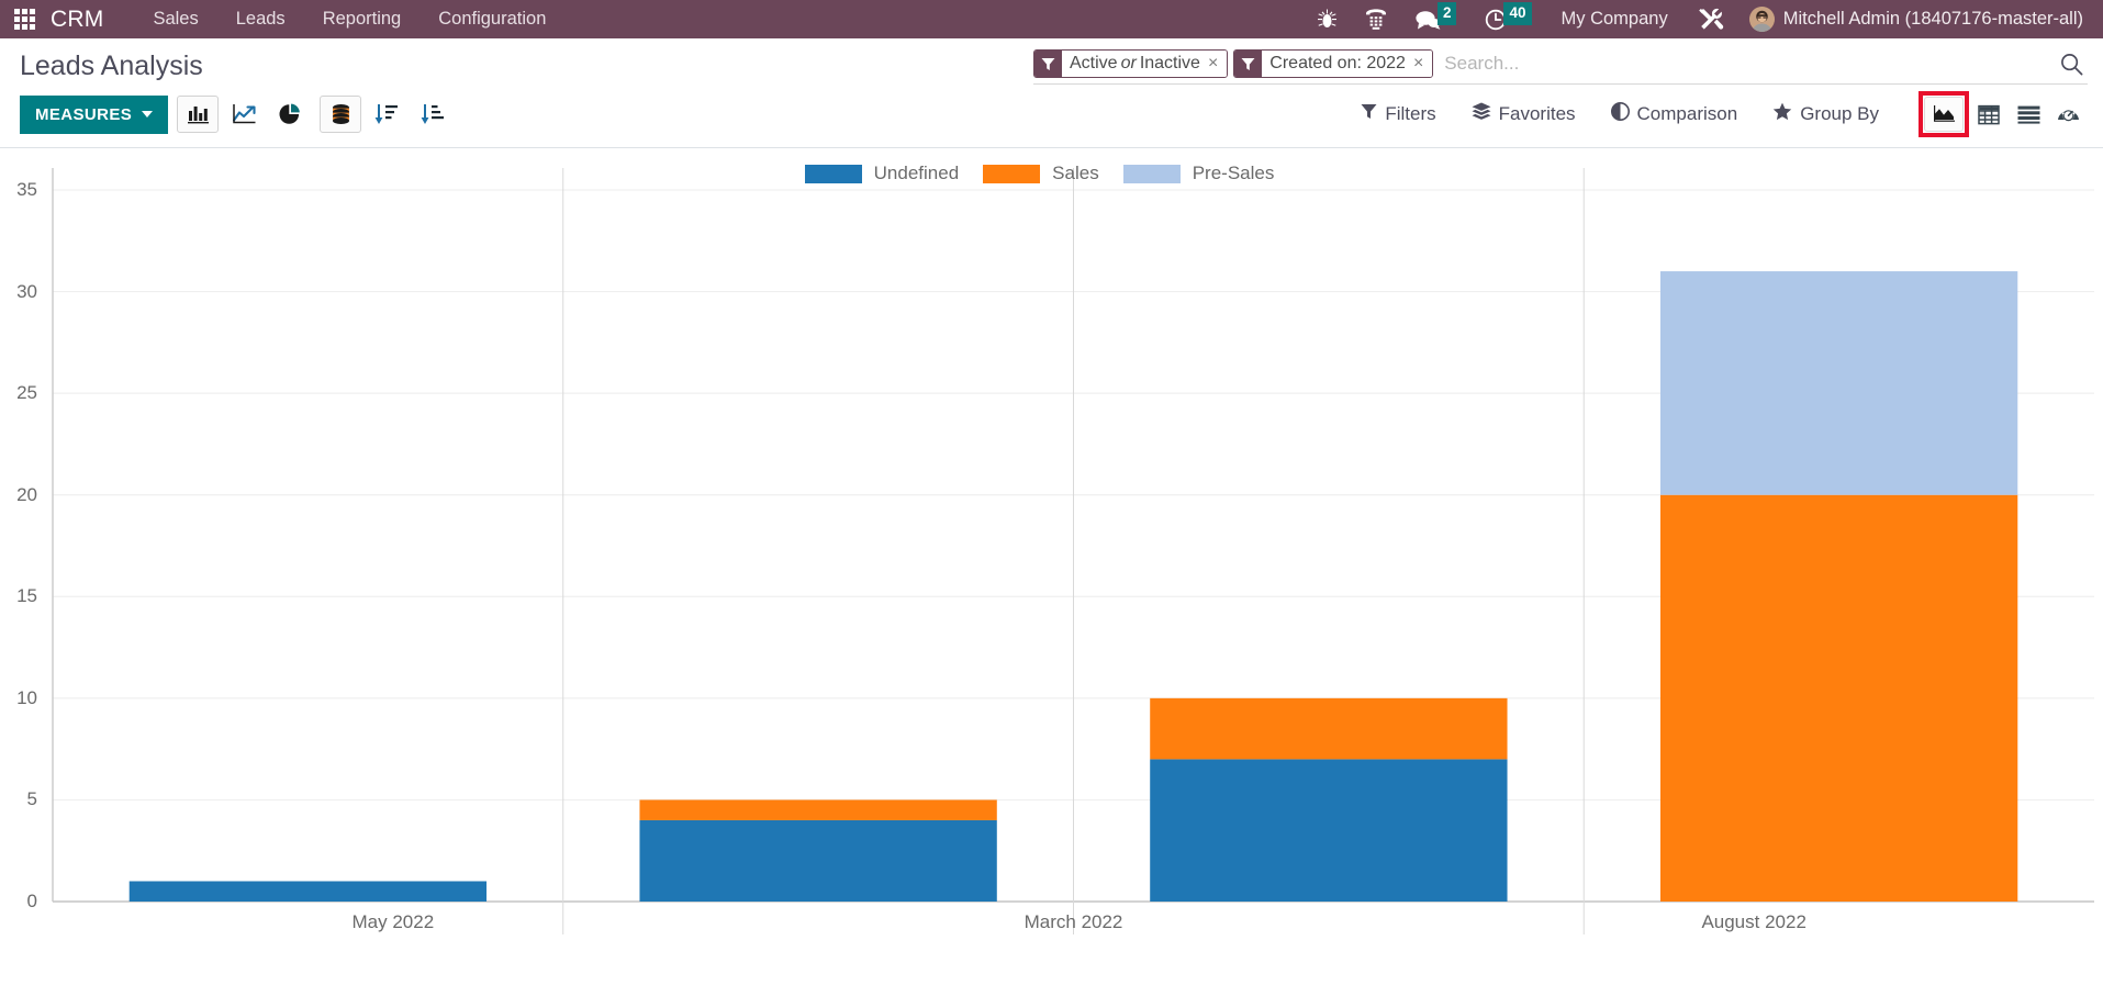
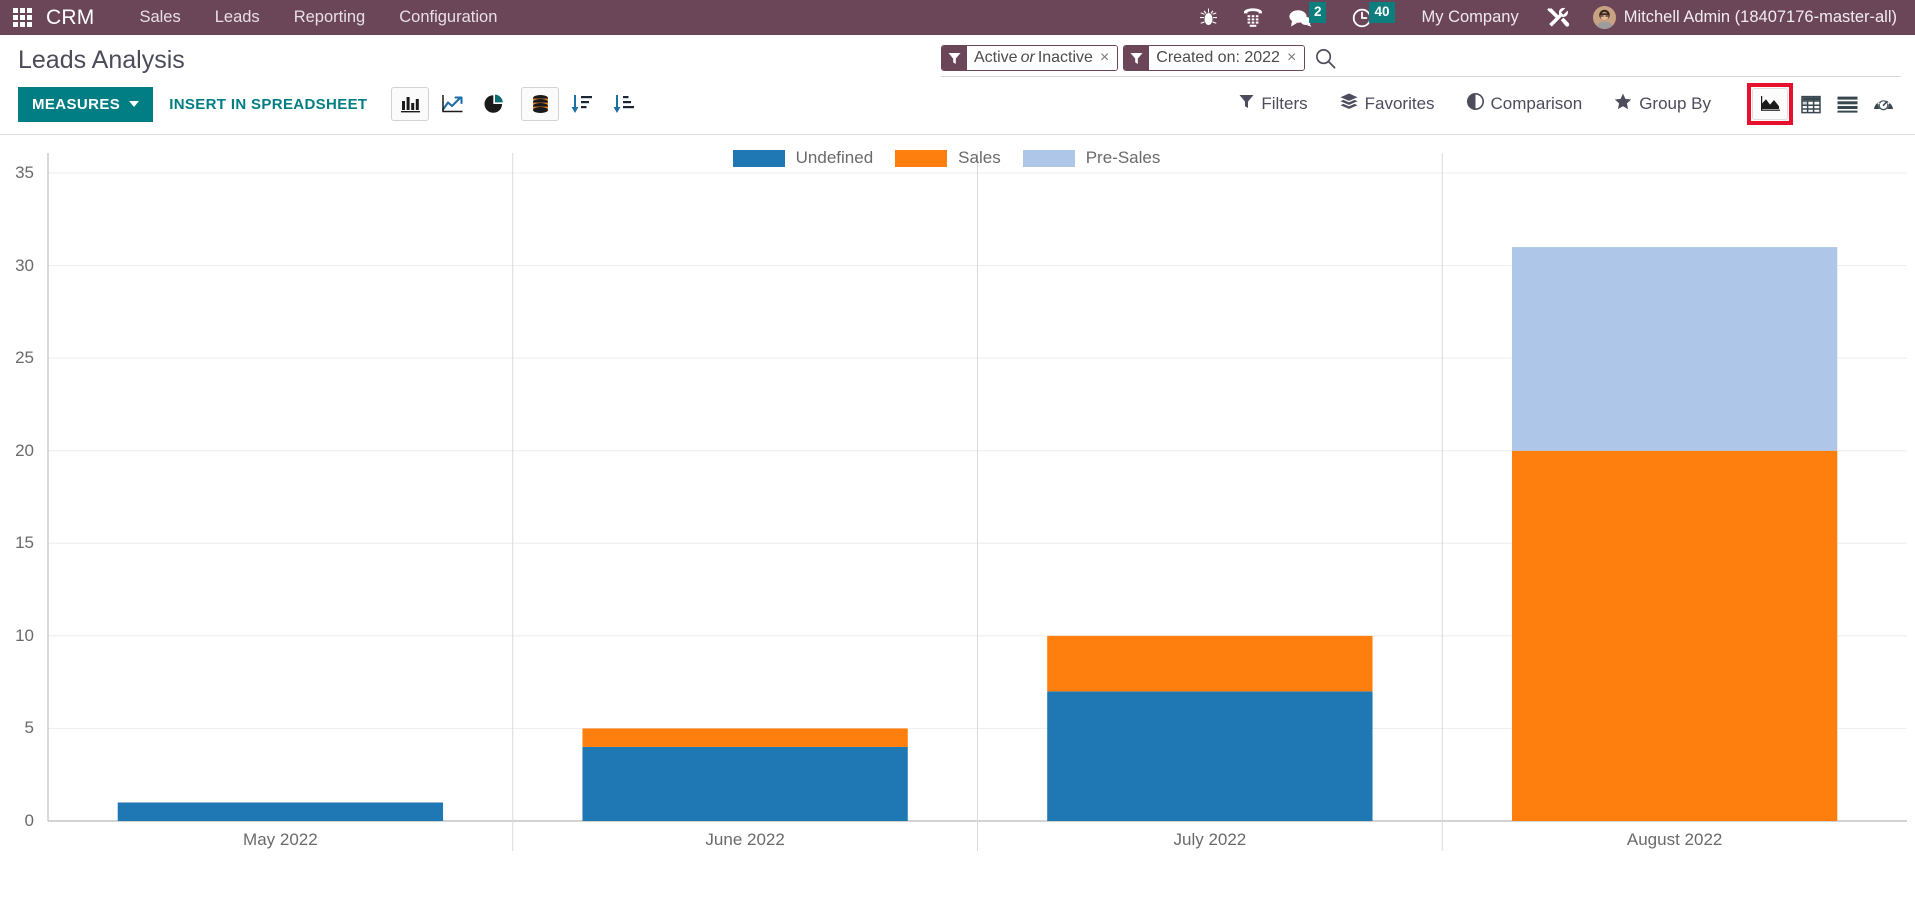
  CRM
  Sales
  Leads
  Reporting
  Configuration
  2
  40
  My Company
  Mitchell Admin (18407176-master-all)
  Leads Analysis
  Active
  or
  Inactive
  ×
  Created on: 2022
  ×
- Search...
  MEASURES
+ INSERT IN SPREADSHEET
  Filters
  Favorites
  Comparison
  Group By
  Undefined
  Sales
  Pre-Sales
  0
  5
  10
  15
  20
  25
  30
  35
  May 2022
- March 2022
+ June 2022
+ July 2022
  August 2022
